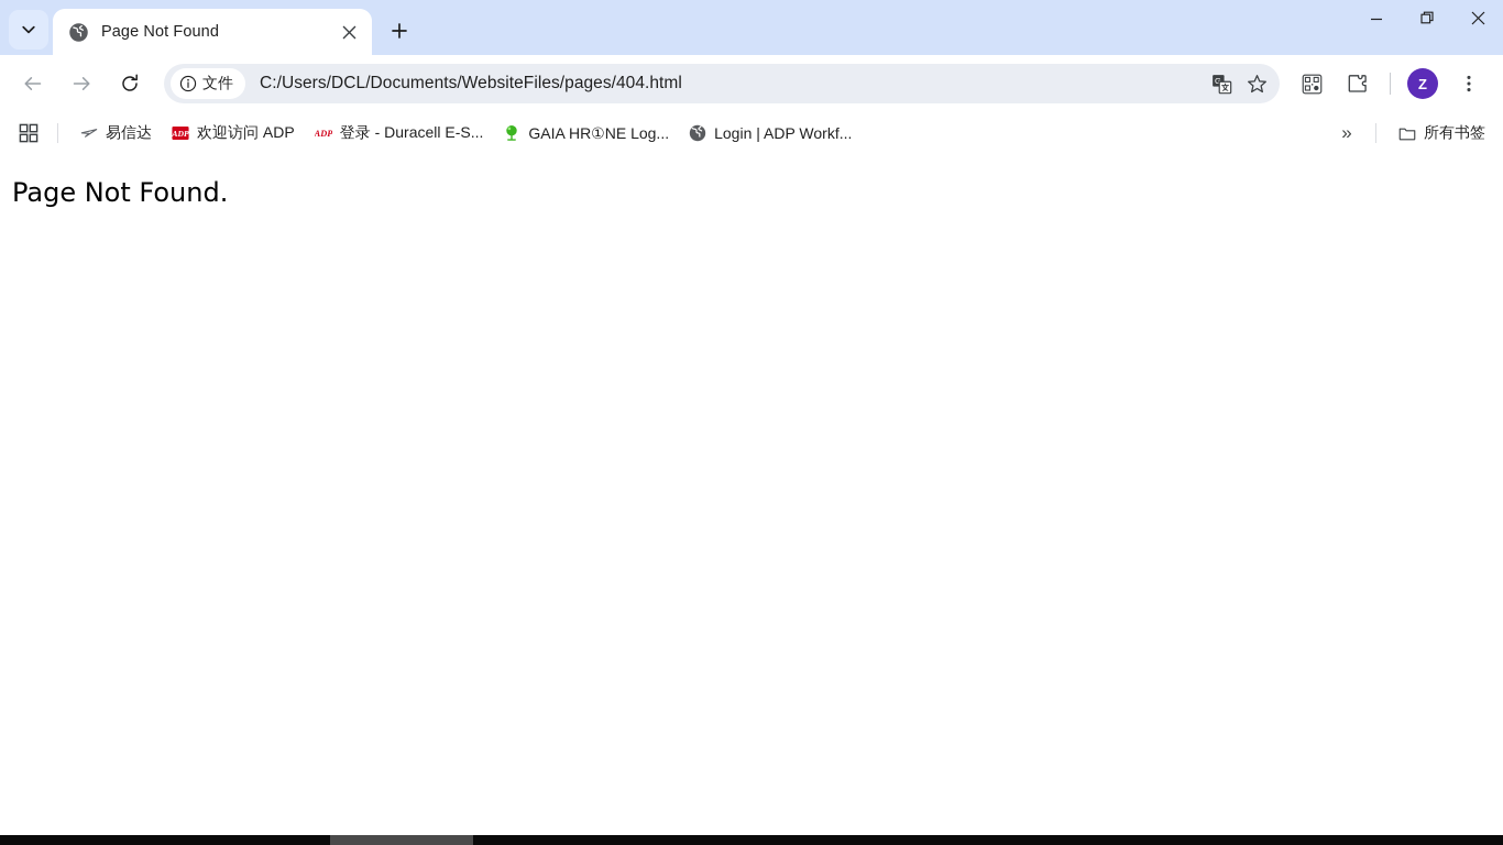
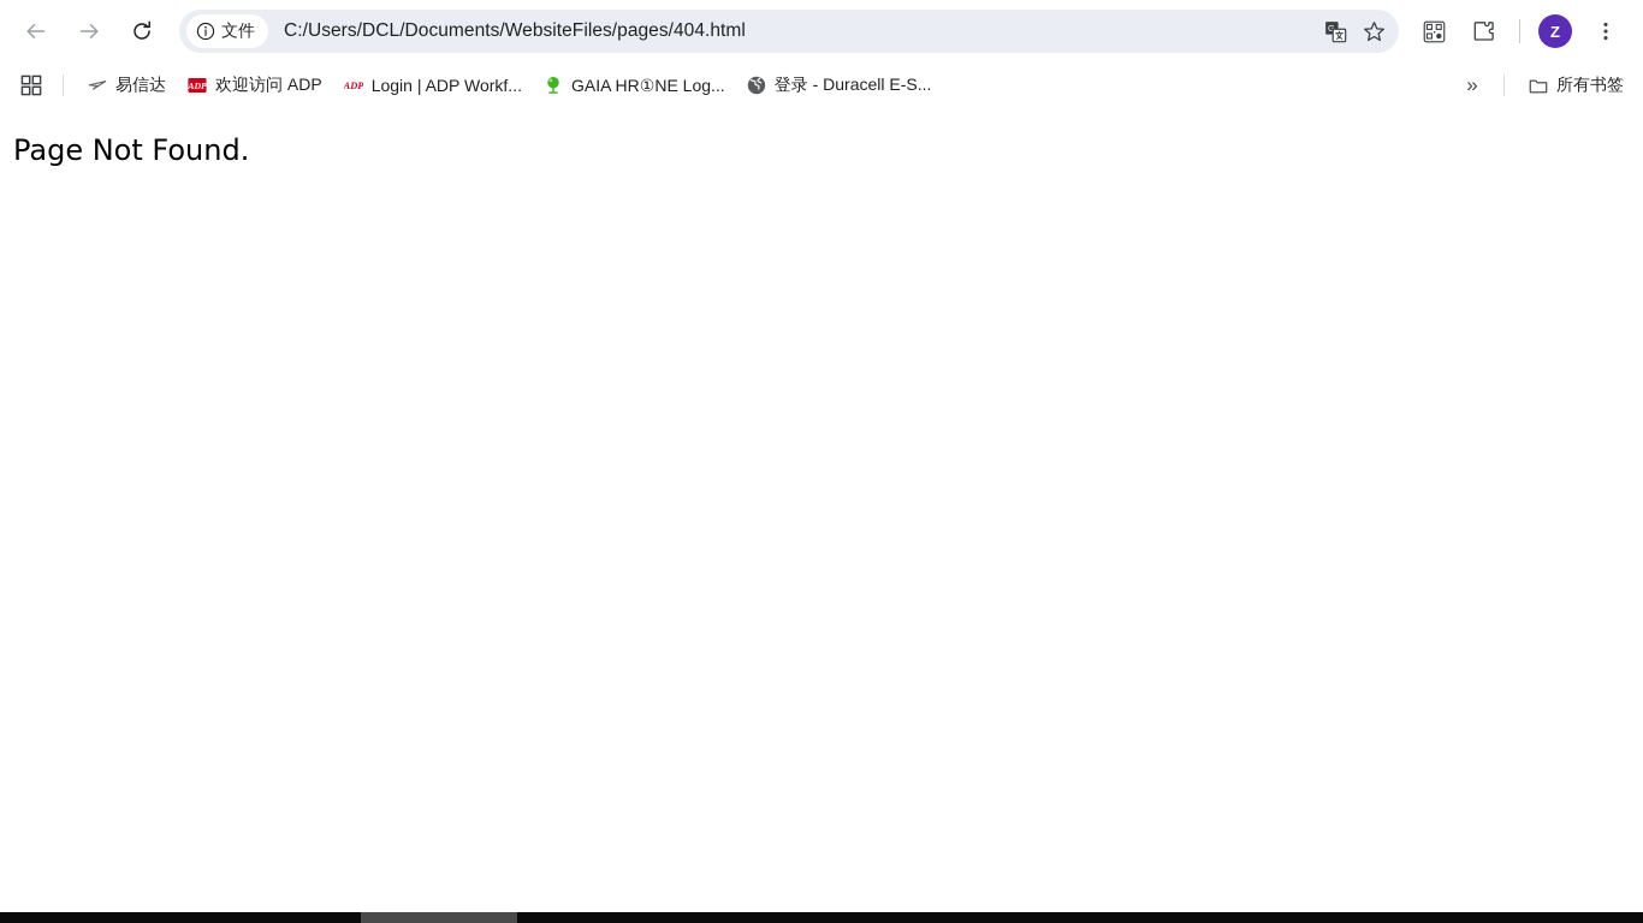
- Page Not Found
  文件
  C:/Users/DCL/Documents/WebsiteFiles/pages/404.html
  G
  Z
  易信达
  ADP
  欢迎访问 ADP
  ADP
- 登录 - Duracell E-S...
+ Login | ADP Workf...
  GAIA HR①NE Log...
- Login | ADP Workf...
+ 登录 - Duracell E-S...
  »
  所有书签
  Page Not Found.
